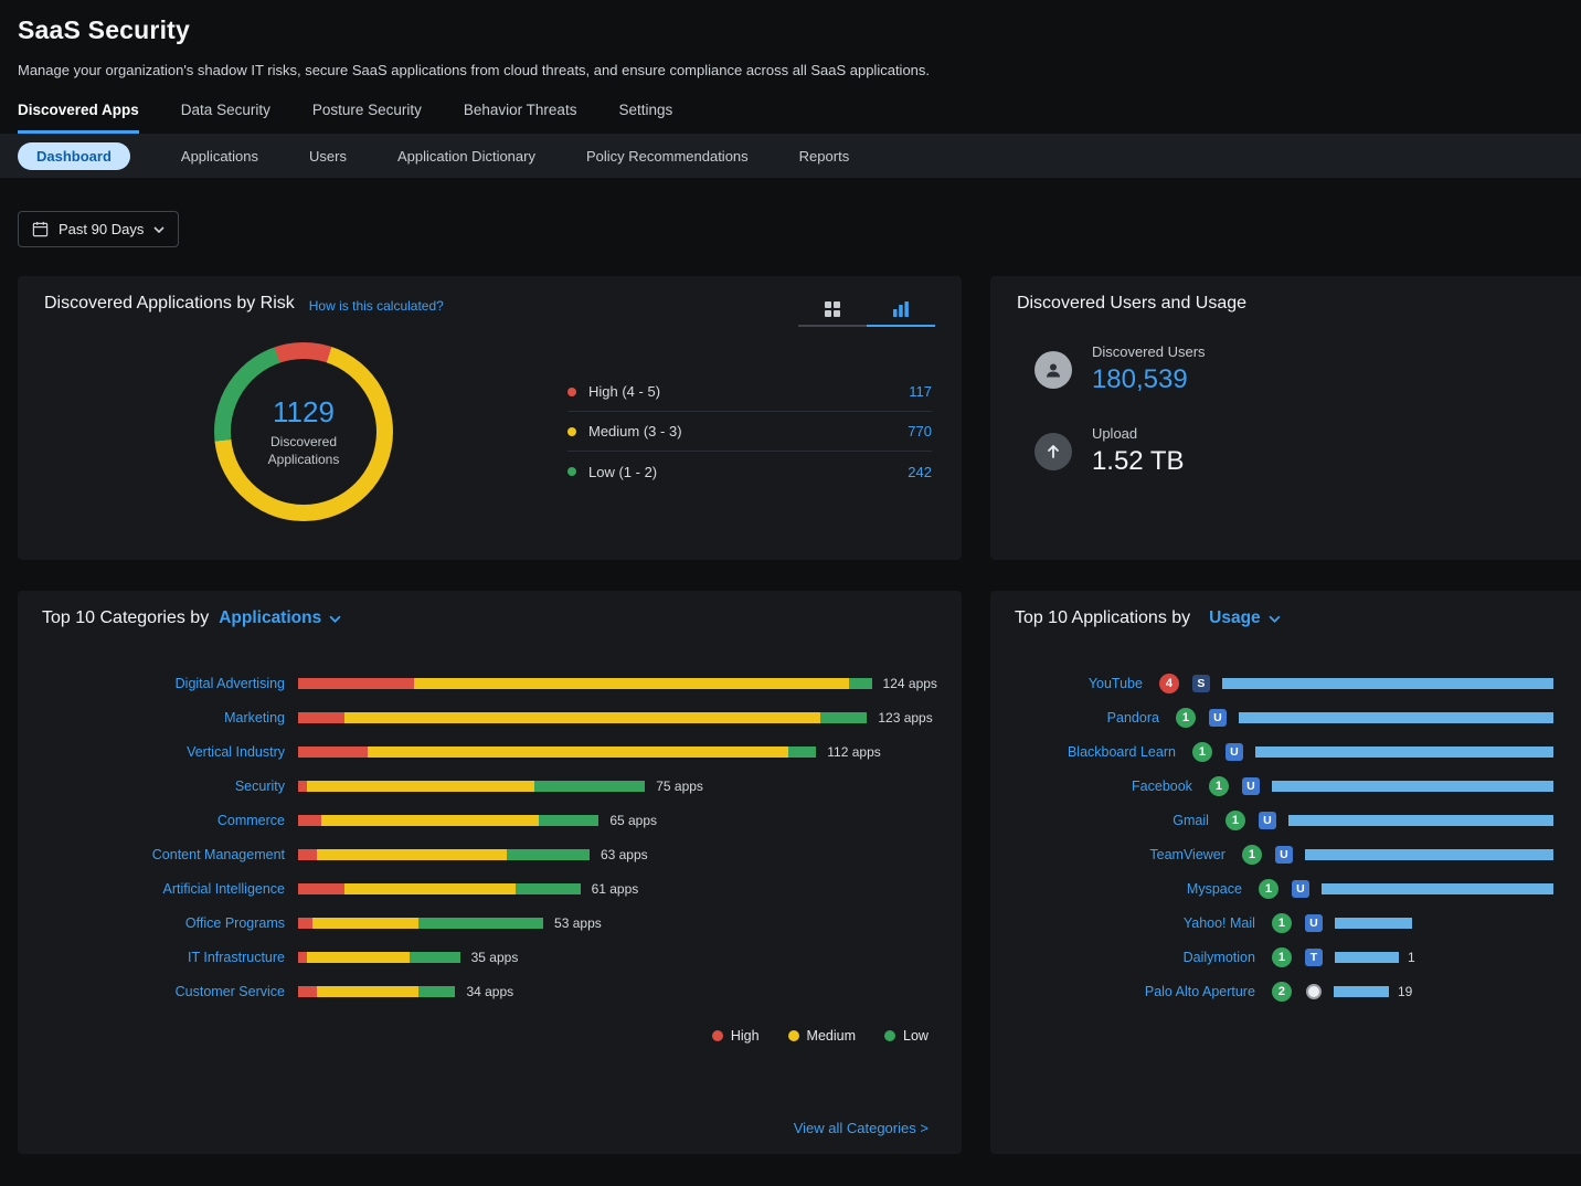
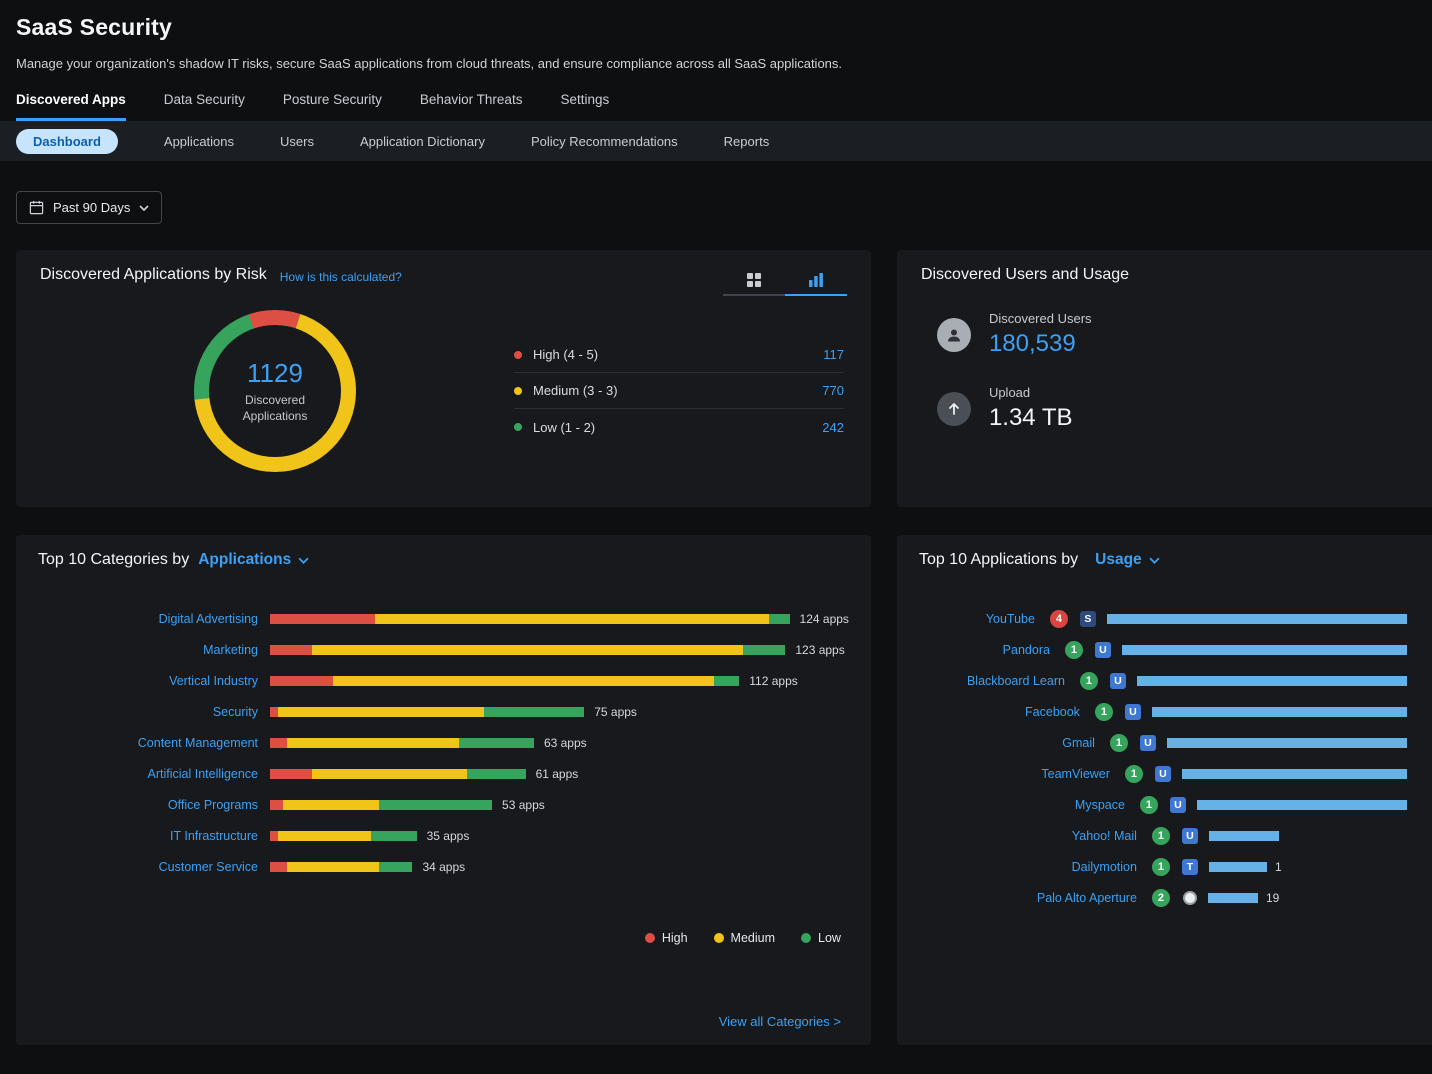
  SaaS Security
  Manage your organization's shadow IT risks, secure SaaS applications from cloud threats, and ensure compliance across all SaaS applications.
  Discovered Apps
  Data Security
  Posture Security
  Behavior Threats
  Settings
  Dashboard
  Applications
  Users
  Application Dictionary
  Policy Recommendations
  Reports
  Past 90 Days
  Discovered Applications by Risk
  How is this calculated?
  1129
  Discovered Applications
  High (4 - 5)
  117
  Medium (3 - 3)
  770
  Low (1 - 2)
  242
  Top 10 Categories by
  Applications
  Digital Advertising
  124 apps
  Marketing
  123 apps
  Vertical Industry
  112 apps
  Security
  75 apps
- Commerce
- 65 apps
  Content Management
  63 apps
  Artificial Intelligence
  61 apps
  Office Programs
  53 apps
  IT Infrastructure
  35 apps
  Customer Service
  34 apps
  High
  Medium
  Low
  View all Categories >
  Discovered Users and Usage
  Discovered Users
  180,539
  Upload
- 1.52 TB
+ 1.34 TB
  Top 10 Applications by
  Usage
  YouTube
  4
  S
  Pandora
  1
  U
  Blackboard Learn
  1
  U
  Facebook
  1
  U
  Gmail
  1
  U
  TeamViewer
  1
  U
  Myspace
  1
  U
  Yahoo! Mail
  1
  U
  Dailymotion
  1
  T
  1
  Palo Alto Aperture
  2
  19
